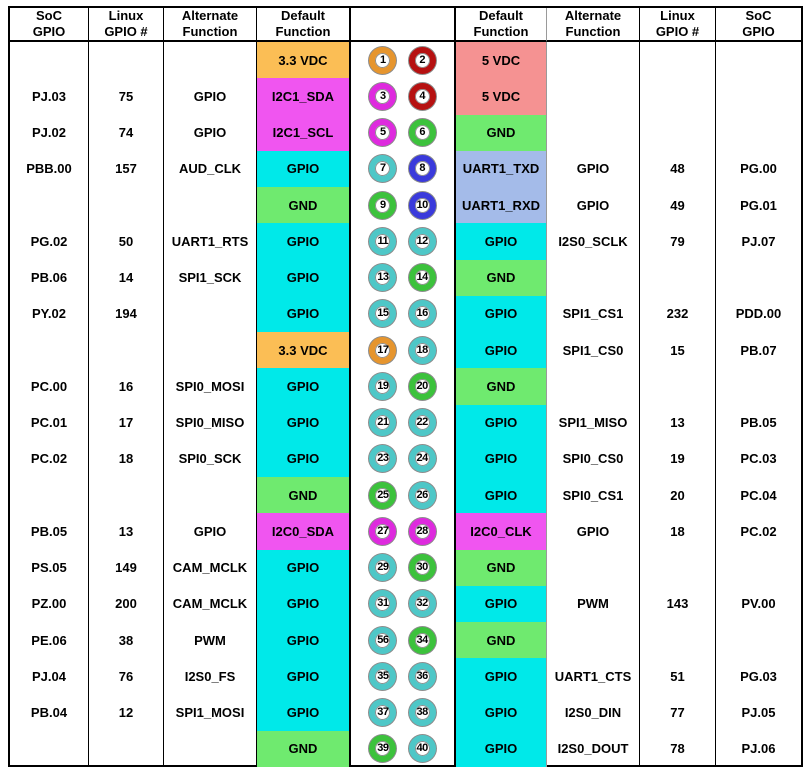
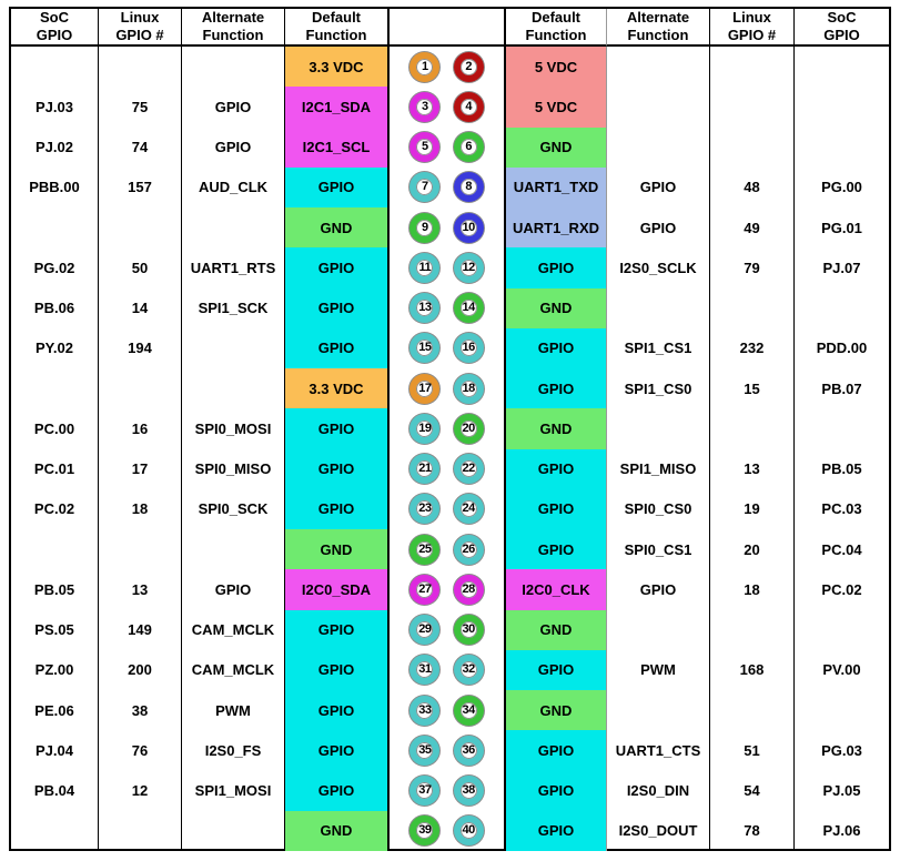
  SoC
  GPIO
  Linux
  GPIO #
  Alternate
  Function
  Default
  Function
  Default
  Function
  Alternate
  Function
  Linux
  GPIO #
  SoC
  GPIO
  3.3 VDC
  1
  2
  5 VDC
  PJ.03
  75
  GPIO
  I2C1_SDA
  3
  4
  5 VDC
  PJ.02
  74
  GPIO
  I2C1_SCL
  5
  6
  GND
  PBB.00
  157
  AUD_CLK
  GPIO
  7
  8
  UART1_TXD
  GPIO
  48
  PG.00
  GND
  9
  10
  UART1_RXD
  GPIO
  49
  PG.01
  PG.02
  50
  UART1_RTS
  GPIO
  11
  12
  GPIO
  I2S0_SCLK
  79
  PJ.07
  PB.06
  14
  SPI1_SCK
  GPIO
  13
  14
  GND
  PY.02
  194
  GPIO
  15
  16
  GPIO
  SPI1_CS1
  232
  PDD.00
  3.3 VDC
  17
  18
  GPIO
  SPI1_CS0
  15
  PB.07
  PC.00
  16
  SPI0_MOSI
  GPIO
  19
  20
  GND
  PC.01
  17
  SPI0_MISO
  GPIO
  21
  22
  GPIO
  SPI1_MISO
  13
  PB.05
  PC.02
  18
  SPI0_SCK
  GPIO
  23
  24
  GPIO
  SPI0_CS0
  19
  PC.03
  GND
  25
  26
  GPIO
  SPI0_CS1
  20
  PC.04
  PB.05
  13
  GPIO
  I2C0_SDA
  27
  28
  I2C0_CLK
  GPIO
  18
  PC.02
  PS.05
  149
  CAM_MCLK
  GPIO
  29
  30
  GND
  PZ.00
  200
  CAM_MCLK
  GPIO
  31
  32
  GPIO
  PWM
- 143
+ 168
  PV.00
  PE.06
  38
  PWM
  GPIO
- 56
+ 33
  34
  GND
  PJ.04
  76
  I2S0_FS
  GPIO
  35
  36
  GPIO
  UART1_CTS
  51
  PG.03
  PB.04
  12
  SPI1_MOSI
  GPIO
  37
  38
  GPIO
  I2S0_DIN
- 77
+ 54
  PJ.05
  GND
  39
  40
  GPIO
  I2S0_DOUT
  78
  PJ.06
